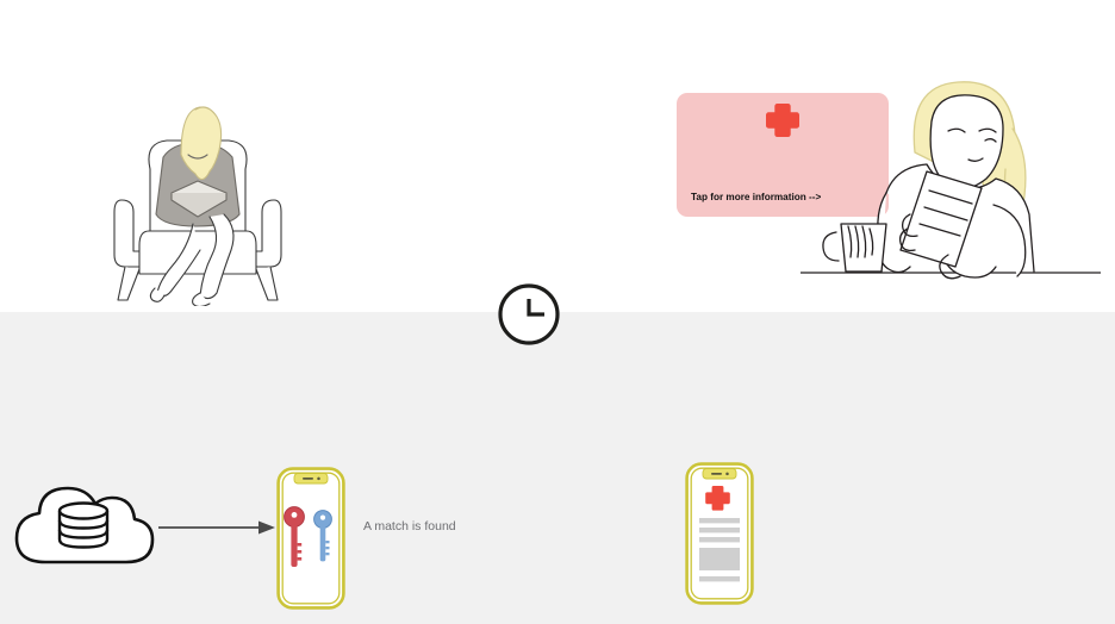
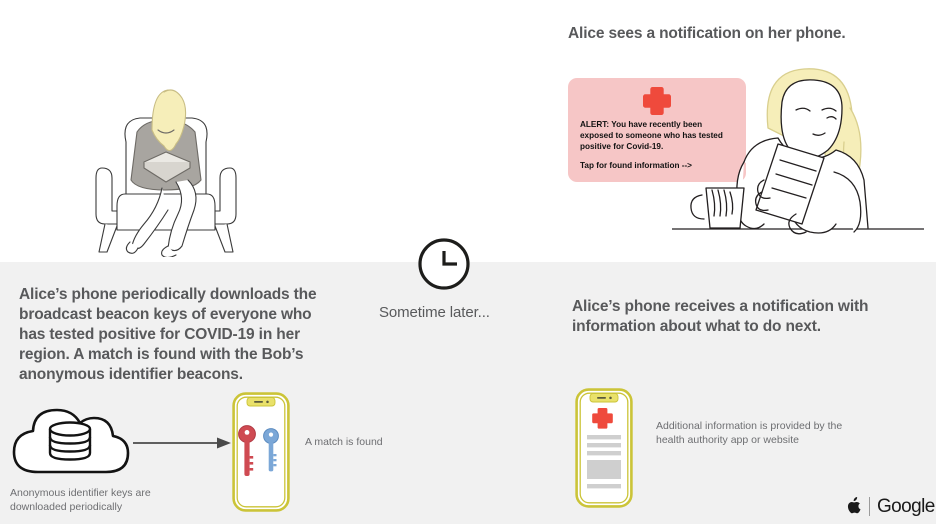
+ Alice sees a notification on her phone.
+ ALERT: You have recently been exposed to someone who has tested positive for Covid-19.
- Tap for more information -->
+ Tap for found information -->
+ Sometime later...
+ Alice’s phone periodically downloads the broadcast beacon keys of everyone who has tested positive for COVID-19 in her region. A match is found with the Bob’s anonymous identifier beacons.
+ Anonymous identifier keys are downloaded periodically
  A match is found
+ Alice’s phone receives a notification with information about what to do next.
+ Additional information is provided by the health authority app or website
+ Google
